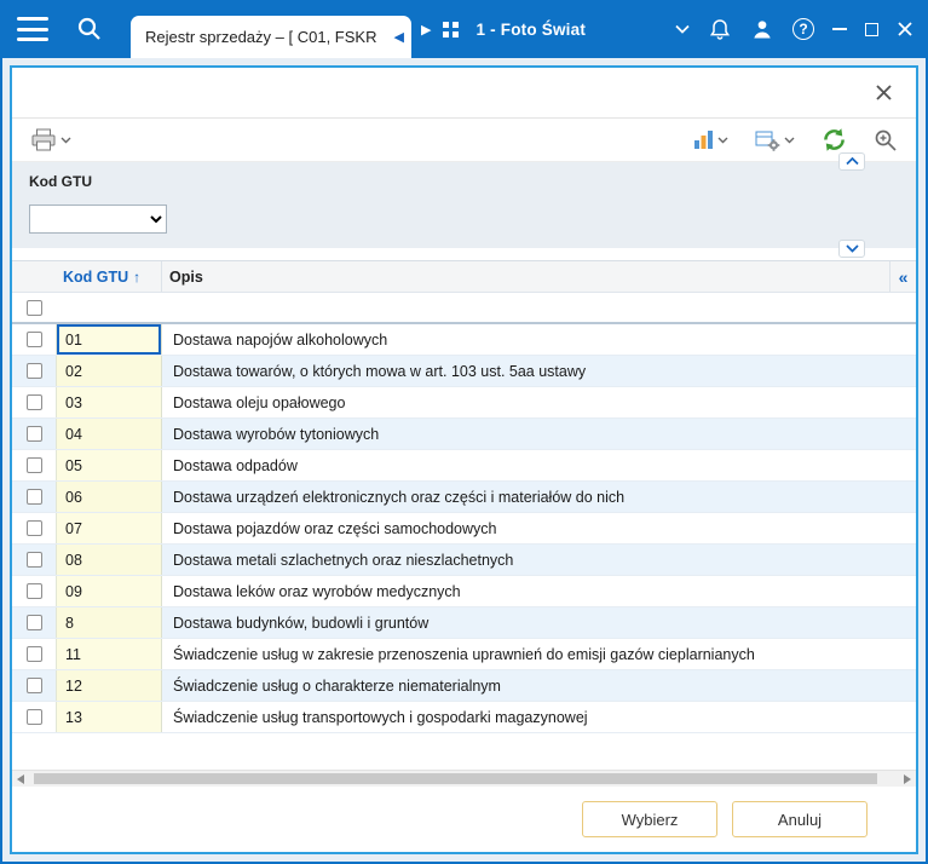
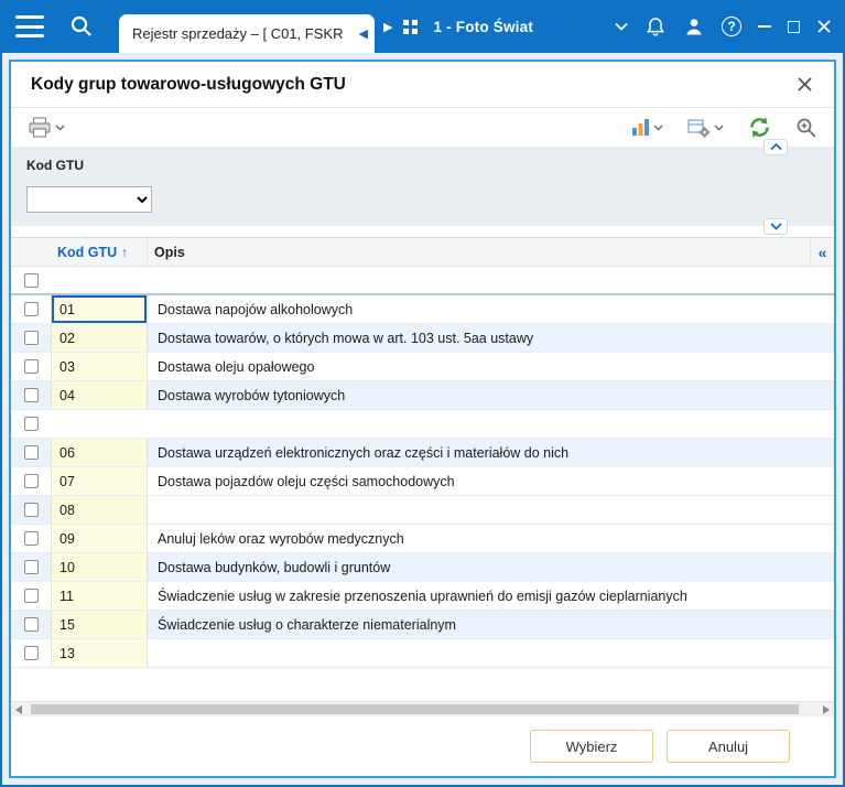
  Rejestr sprzedaży – [ C01, FSKR
  ◀
  ▶
  1 - Foto Świat
  ?
+ Kody grup towarowo-usługowych GTU
  Kod GTU
  Kod GTU
  ↑
  Opis
  «
  01
  Dostawa napojów alkoholowych
  02
  Dostawa towarów, o których mowa w art. 103 ust. 5aa ustawy
  03
  Dostawa oleju opałowego
  04
  Dostawa wyrobów tytoniowych
- 05
- Dostawa odpadów
  06
  Dostawa urządzeń elektronicznych oraz części i materiałów do nich
  07
- Dostawa pojazdów oraz części samochodowych
+ Dostawa pojazdów oleju części samochodowych
  08
- Dostawa metali szlachetnych oraz nieszlachetnych
  09
- Dostawa leków oraz wyrobów medycznych
+ Anuluj leków oraz wyrobów medycznych
- 8
+ 10
  Dostawa budynków, budowli i gruntów
  11
  Świadczenie usług w zakresie przenoszenia uprawnień do emisji gazów cieplarnianych
- 12
+ 15
  Świadczenie usług o charakterze niematerialnym
  13
- Świadczenie usług transportowych i gospodarki magazynowej
  Wybierz
  Anuluj
